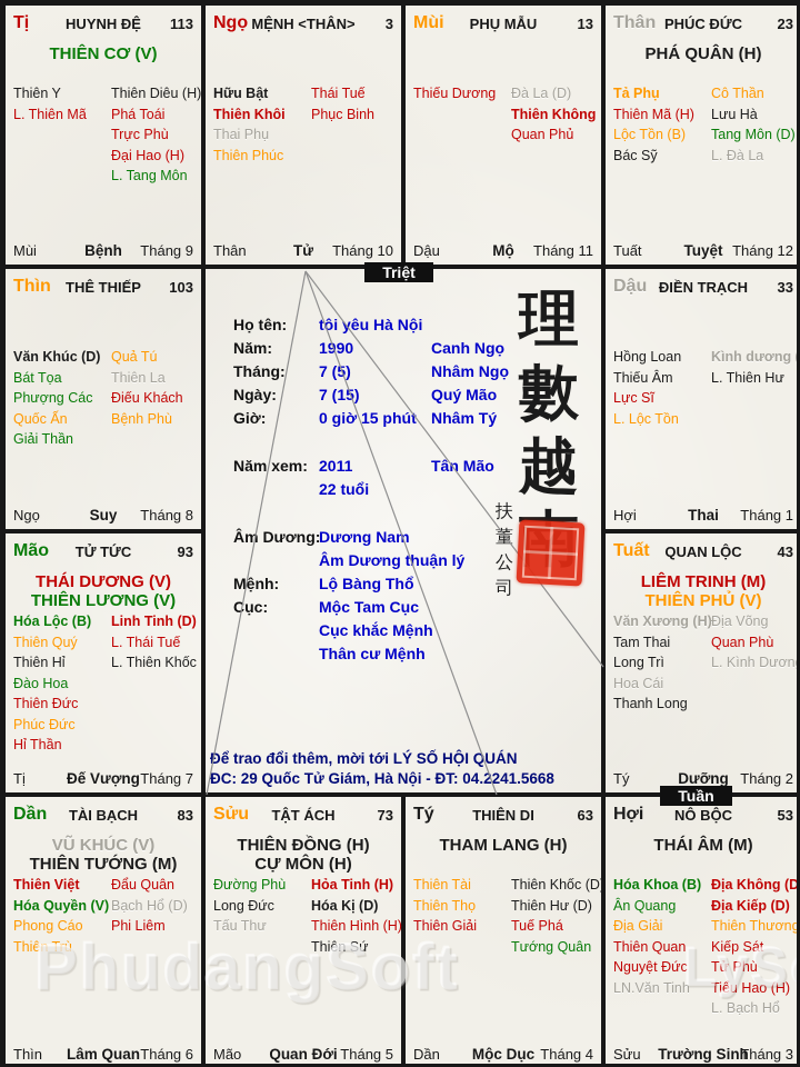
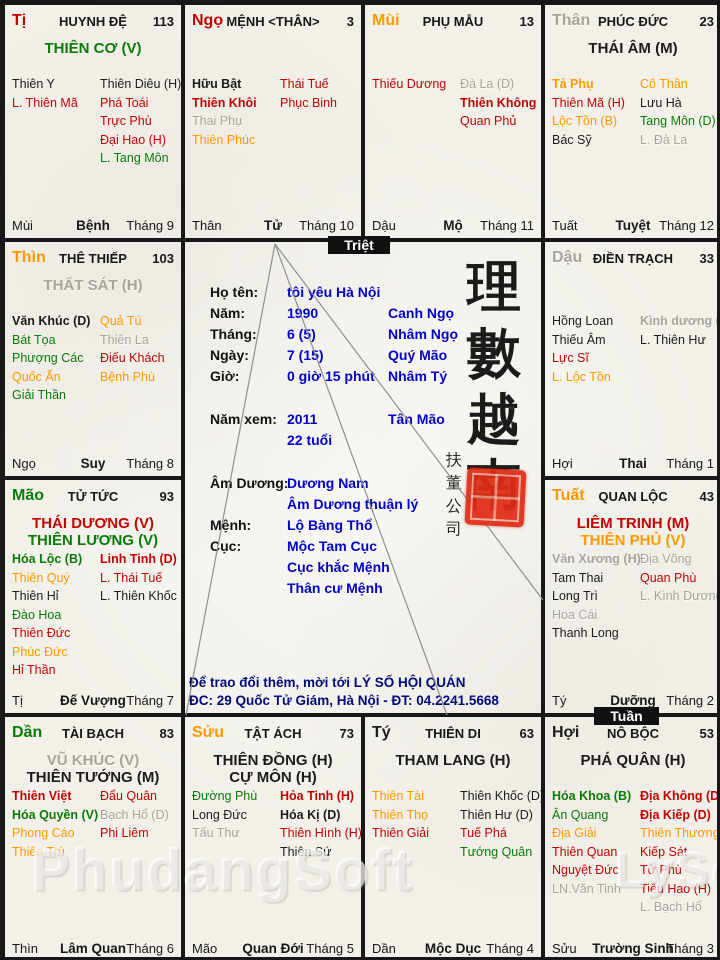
  Họ tên:
  tôiêu Hà Nội
  Năm:
  1990
  Canh Ngọ
  Tháng:
- 7 (5)
+ 6 (5)
  Nhâm Ngọ
  Ngày:
  7 (1)
  Quý Mão
  Giờ:
  0 giờ 15 phút
  Nhâm Tý
  Năm xem:
  2011
  Tân Mão
  22 tuổi
  Âm Dương:
  Dương Na
  Âm Dương thuận lý
  Mệnh:
  Lộ Bàng Thổ
  Cục:
  Mộc Tam Cục
  Cục khắc Mệnh
  Thân cư Mệnh
  Để trao đổi thêm, mời tới LÝ SỐ HỘI QUÁN
  ĐC: 29 Quốc Tử Giám, Hà Nội - ĐT: 04.2241.5668
  Triệt
  Tuần
  理
  數
  越
  扶
  公
  司
  PhudangSoft
  LyS
  Tị
  HUYNH ĐỆ
  113
  THIÊN CƠ (V)
  Thiên Y
  L. Thiên Mã
  Thiên Diêu (H)
  Phá Toái
  Trực Phù
  Đại Hao (H)
  L. Tang Môn
  Mùi
  Bệnh
  Tháng 9
  Ngọ
  MỆNH <THÂN>
  3
  Hữu Bật
  Thiên Khôi
  Thai Phụ
  Thiên Phúc
  Thái Tuế
  Phục Binh
  Thân
  Tử
  Tháng 10
  Mùi
  PHỤ MẪU
  13
  Thiếu Dương
  Đà La (D)
  Thiên Không
  Quan Phủ
  Dậu
  Mộ
  Tháng 11
  Thân
  PHÚC ĐỨC
  23
- PHÁ QUÂN (H)
+ THÁI ÂM (M)
  Tả Phụ
  Thiên Mã (H)
  Lộc Tồn (B)
  Bác Sỹ
  Cô Thần
  Lưu Hà
  Tang Môn (D)
  L. Đà La
  Tuất
  Tuyệt
  Tháng 12
  Thìn
  THÊ THIẾP
  103
+ THẤT SÁT (H)
  Văn Khúc (D)
  Bát Tọa
  Phượng Các
  Quốc Ấn
  Giải Thần
  Quả Tú
  Thiên La
  Điếu Khách
  Bệnh Phù
  Ngọ
  Suy
  Tháng 8
  Dậu
  ĐIỀN TRẠCH
  33
  Hồng Loan
  Thiếu Âm
  Lực Sĩ
  L. Lộc Tồn
  Kình dương
  L. Thiên Hư
  Hợi
  Thai
  Tháng 1
  Mão
  TỬ TỨC
  93
  THÁI DƯƠNG (V)
  THIÊN LƯƠNG (V)
  Hóa Lộc (B)
  Thiên Quý
  Thiên Hỉ
  Đào Hoa
  Thiên Đức
  Phúc Đức
  Hỉ Thần
  Linh Tinh (D)
  L. Thái Tuế
  L. Thiên Khốc
  Tị
  Đế Vượng
  Tháng 7
  Tuất
  QUAN LỘC
  43
  LIÊM TRINH (M)
  THIÊN PHỦ (V)
  Văn Xương (H)
  Tam Thai
  Long Trì
  Hoa Cái
  Thanh Long
  Địa Võng
  Quan Phù
  L. Kình Dươn
  Tý
  Dưỡng
  Tháng 2
  Dần
  TÀI BẠCH
  83
  VŨ KHÚC (V)
  THIÊN TƯỚNG (M)
  Thiên Việt
  Hóa Quyền (V)
  Phong Cáo
  Thiên Trù
  Đẩu Quân
  Bạch Hổ (D)
  Phi Liêm
  Thìn
  Lâm Quan
  Tháng 6
  Sửu
  TẬT ÁCH
  73
  THIÊN ĐỒNG (H)
  CỰ MÔN (H)
  Đường Phù
  Long Đức
  Tấu Thư
  Hỏa Tinh (H)
  Hóa Kị (D)
  Thiên Hình (H)
  Thiên Sứ
  Mão
  Quan Đới
  Tháng 5
  Tý
  THIÊN DI
  63
  THAM LANG (H)
  Thiên Tài
  Thiên Thọ
  Thiên Giải
  Thiên Khốc (D)
  Thiên Hư (D)
  Tuế Phá
  Tướng Quân
  Dần
  Mộc Dục
  Tháng 4
  Hợi
  NÔ BỘC
  53
- THÁI ÂM (M)
+ PHÁ QUÂN (H)
  Hóa Khoa (B)
  Ân Quang
  Địa Giải
  Thiên Quan
  Nguyệt Đức
  LN.Văn Tinh
  Địa Không (D
  Địa Kiếp (D)
  Thiên Thương
  Kiếp Sát
  Tử Phù
  Tiểu Hao (H)
  L. Bạch Hổ
  Sửu
  Trường Sinh
  Tháng 3
